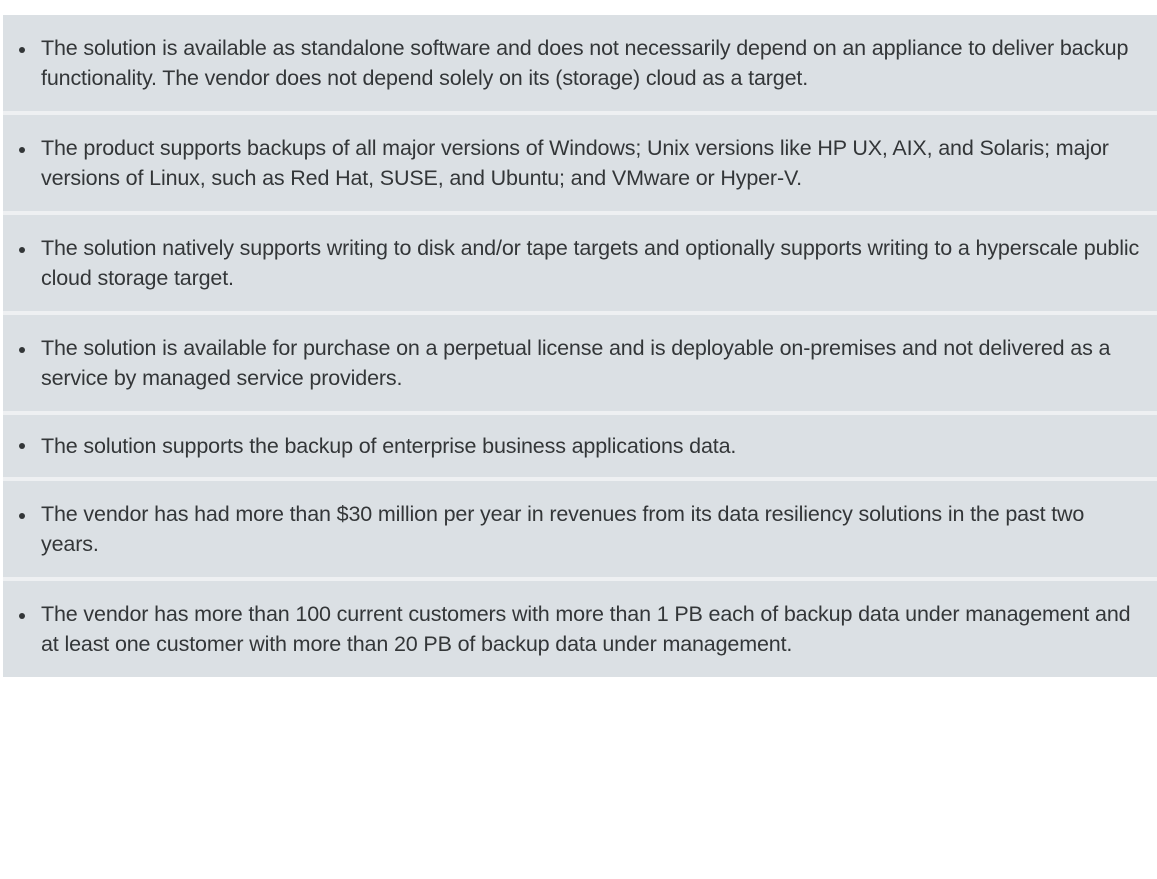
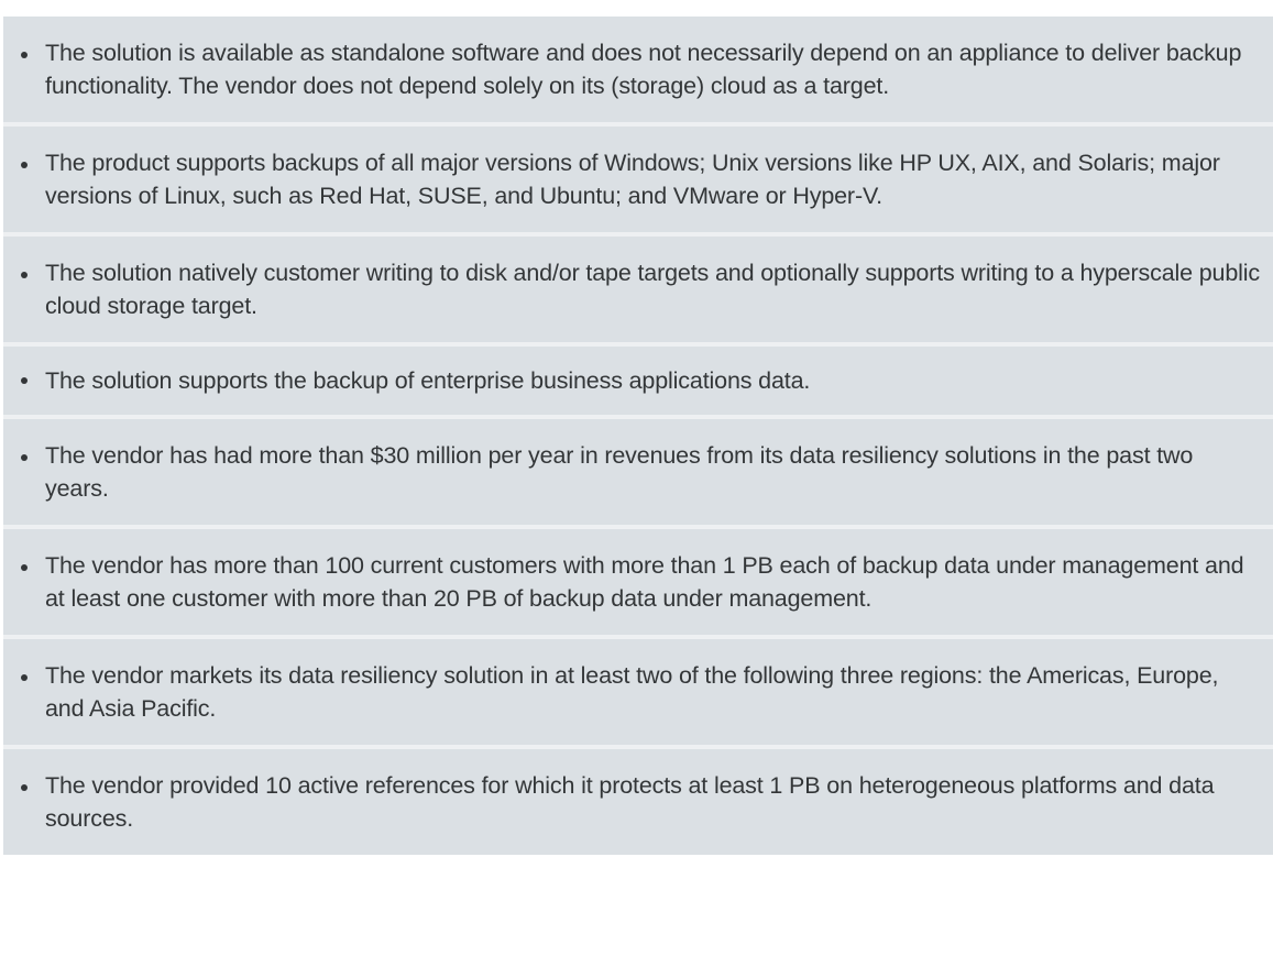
  The solution is available as standalone software and does not necessarily depend on an appliance to deliver backup functionality. The vendor does not depend solely on its (storage) cloud as a target.
  The product supports backups of all major versions of Windows; Unix versions like HP UX, AIX, and Solaris; major versions of Linux, such as Red Hat, SUSE, and Ubuntu; and VMware or Hyper-V.
- The solution natively supports writing to disk and/or tape targets and optionally supports writing to a hyperscale public cloud storage target.
+ The solution natively customer writing to disk and/or tape targets and optionally supports writing to a hyperscale public cloud storage target.
- The solution is available for purchase on a perpetual license and is deployable on-premises and not delivered as a service by managed service providers.
  The solution supports the backup of enterprise business applications data.
  The vendor has had more than $30 million per year in revenues from its data resiliency solutions in the past two years.
  The vendor has more than 100 current customers with more than 1 PB each of backup data under management and at least one customer with more than 20 PB of backup data under management.
+ The vendor markets its data resiliency solution in at least two of the following three regions: the Americas, Europe, and Asia Pacific.
+ The vendor provided 10 active references for which it protects at least 1 PB on heterogeneous platforms and data sources.
